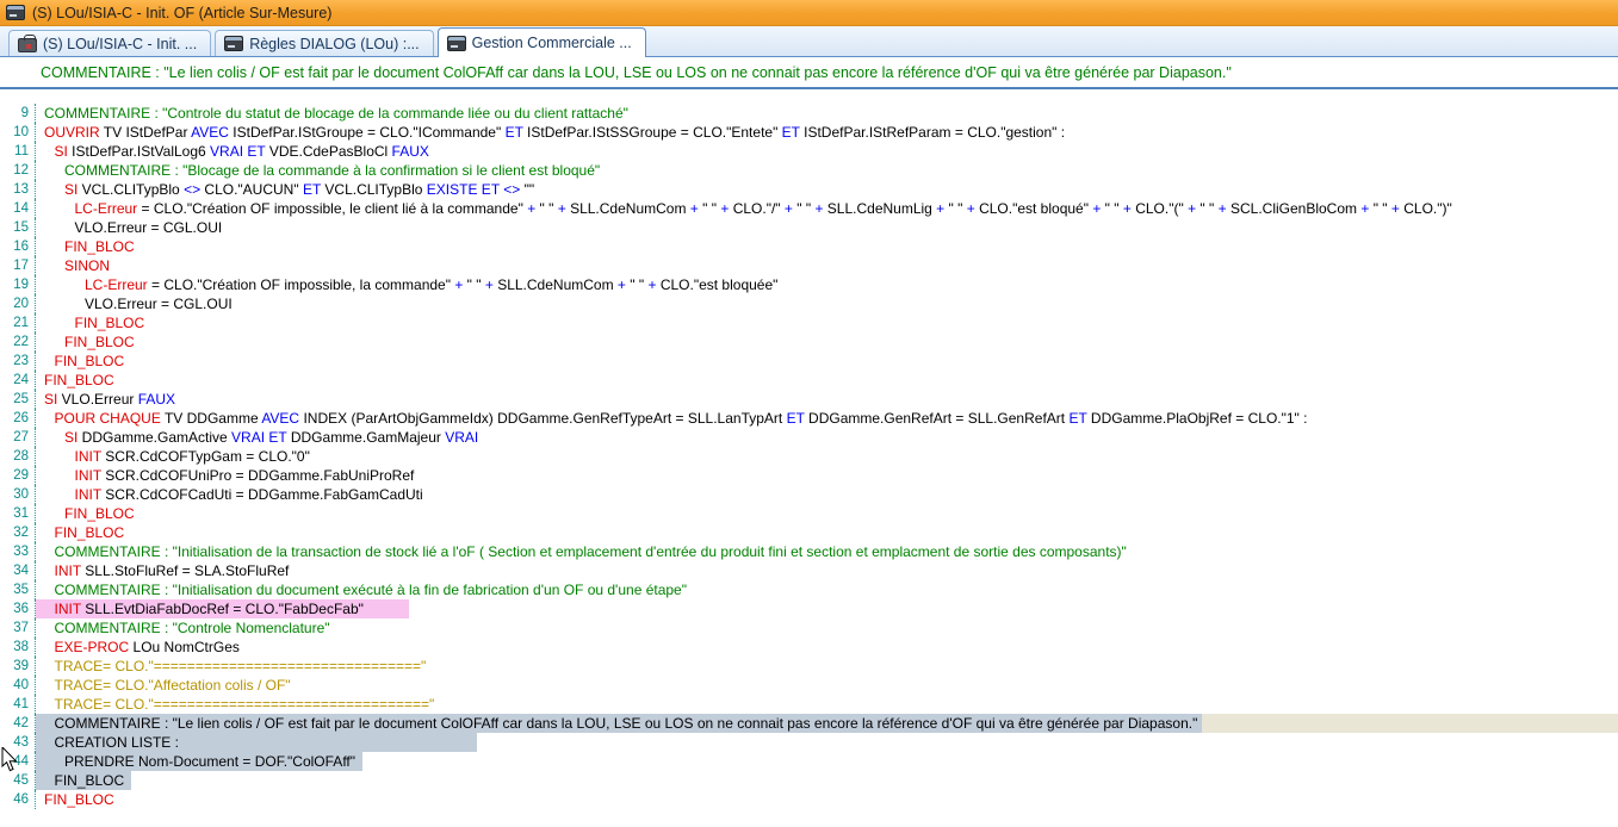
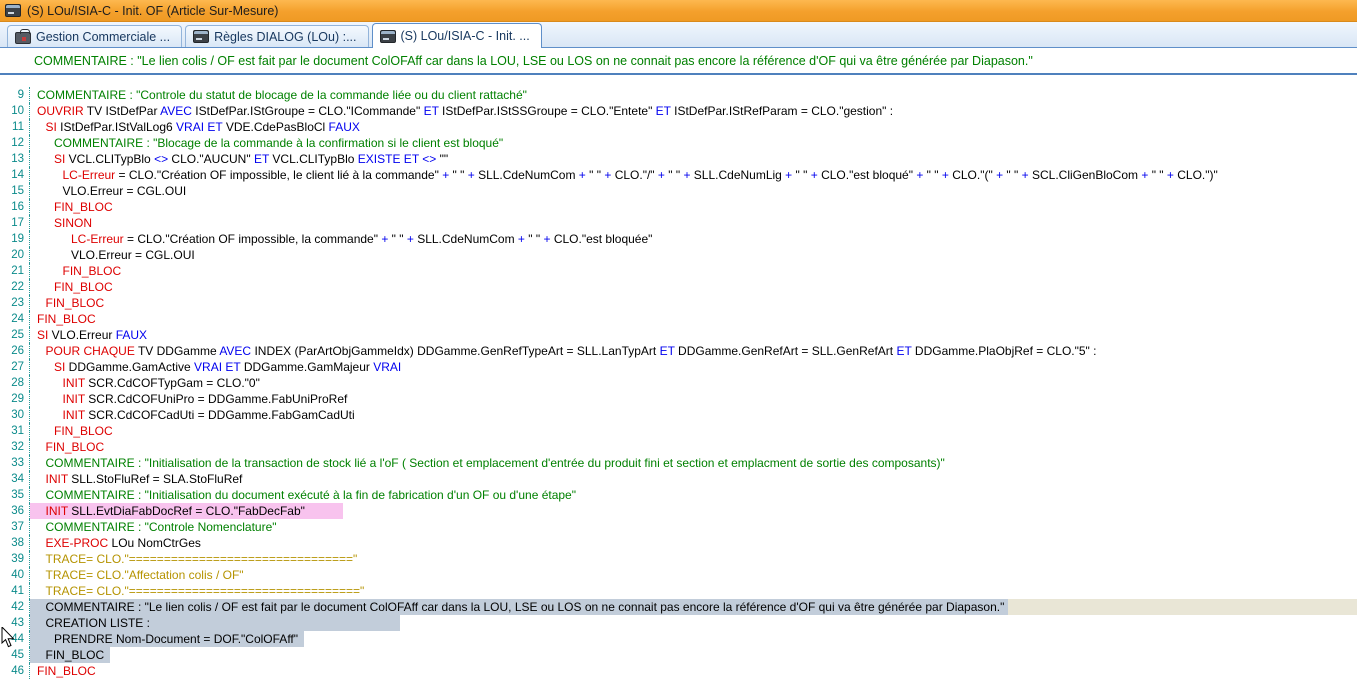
  (S) LOu/ISIA-C - Init. OF (Article Sur-Mesure)
- (S) LOu/ISIA-C - Init. ...
+ Gestion Commerciale ...
  Règles DIALOG (LOu) :...
- Gestion Commerciale ...
+ (S) LOu/ISIA-C - Init. ...
  COMMENTAIRE : "Le lien colis / OF est fait par le document ColOFAff car dans la LOU, LSE ou LOS on ne connait pas encore la référence d'OF qui va être générée par Diapason."
  9
  COMMENTAIRE : "Controle du statut de blocage de la commande liée ou du client rattaché"
  10
  OUVRIR TV IStDefPar AVEC IStDefPar.IStGroupe = CLO."ICommande" ET IStDefPar.IStSSGroupe = CLO."Entete" ET IStDefPar.IStRefParam = CLO."gestion" :
  11
  SI IStDefPar.IStValLog6 VRAI ET VDE.CdePasBloCl FAUX
  12
  COMMENTAIRE : "Blocage de la commande à la confirmation si le client est bloqué"
  13
  SI VCL.CLITypBlo <> CLO."AUCUN" ET VCL.CLITypBlo EXISTE ET <> ""
  14
  LC-Erreur = CLO."Création OF impossible, le client lié à la commande" + " " + SLL.CdeNumCom + " " + CLO."/" + " " + SLL.CdeNumLig + " " + CLO."est bloqué" + " " + CLO."(" + " " + SCL.CliGenBloCom + " " + CLO.")"
  15
  VLO.Erreur = CGL.OUI
  16
  FIN_BLOC
  17
  SINON
  19
  LC-Erreur = CLO."Création OF impossible, la commande" + " " + SLL.CdeNumCom + " " + CLO."est bloquée"
  20
  VLO.Erreur = CGL.OUI
  21
  FIN_BLOC
  22
  FIN_BLOC
  23
  FIN_BLOC
  24
  FIN_BLOC
  25
  SI VLO.Erreur FAUX
  26
- POUR CHAQUE TV DDGamme AVEC INDEX (ParArtObjGammeIdx) DDGamme.GenRefTypeArt = SLL.LanTypArt ET DDGamme.GenRefArt = SLL.GenRefArt ET DDGamme.PlaObjRef = CLO."1" :
+ POUR CHAQUE TV DDGamme AVEC INDEX (ParArtObjGammeIdx) DDGamme.GenRefTypeArt = SLL.LanTypArt ET DDGamme.GenRefArt = SLL.GenRefArt ET DDGamme.PlaObjRef = CLO."5" :
  27
  SI DDGamme.GamActive VRAI ET DDGamme.GamMajeur VRAI
  28
  INIT SCR.CdCOFTypGam = CLO."0"
  29
  INIT SCR.CdCOFUniPro = DDGamme.FabUniProRef
  30
  INIT SCR.CdCOFCadUti = DDGamme.FabGamCadUti
  31
  FIN_BLOC
  32
  FIN_BLOC
  33
  COMMENTAIRE : "Initialisation de la transaction de stock lié a l'oF ( Section et emplacement d'entrée du produit fini et section et emplacment de sortie des composants)"
  34
  INIT SLL.StoFluRef = SLA.StoFluRef
  35
  COMMENTAIRE : "Initialisation du document exécuté à la fin de fabrication d'un OF ou d'une étape"
  36
  INIT SLL.EvtDiaFabDocRef = CLO."FabDecFab"
  37
  COMMENTAIRE : "Controle Nomenclature"
  38
  EXE-PROC LOu NomCtrGes
  39
  TRACE= CLO."================================"
  40
  TRACE= CLO."Affectation colis / OF"
  41
  TRACE= CLO."================================="
  42
  COMMENTAIRE : "Le lien colis / OF est fait par le document ColOFAff car dans la LOU, LSE ou LOS on ne connait pas encore la référence d'OF qui va être générée par Diapason."
  43
  CREATION LISTE :
  44
  PRENDRE Nom-Document = DOF."ColOFAff"
  45
  FIN_BLOC
  46
  FIN_BLOC
